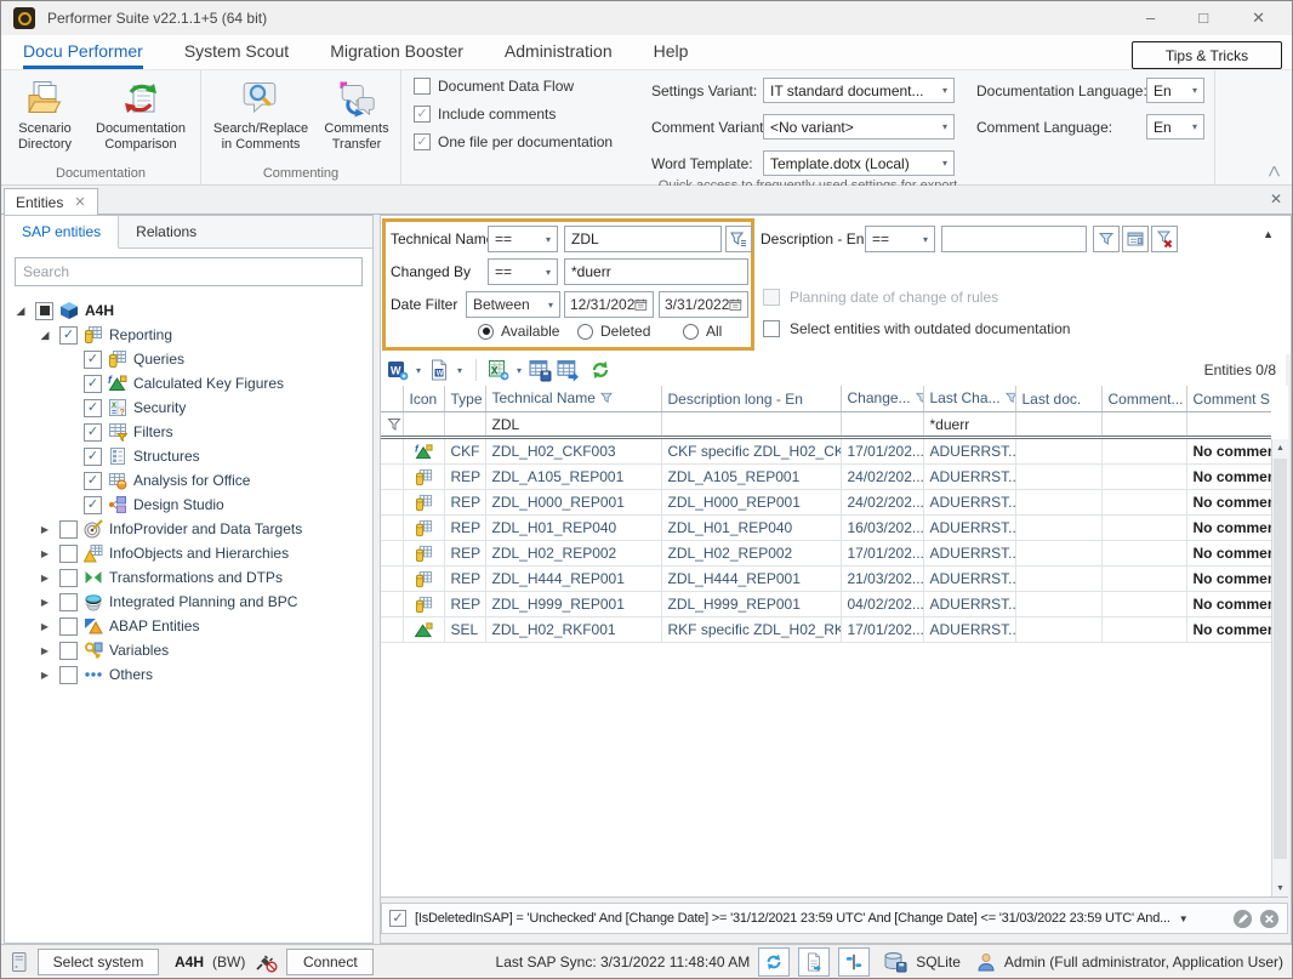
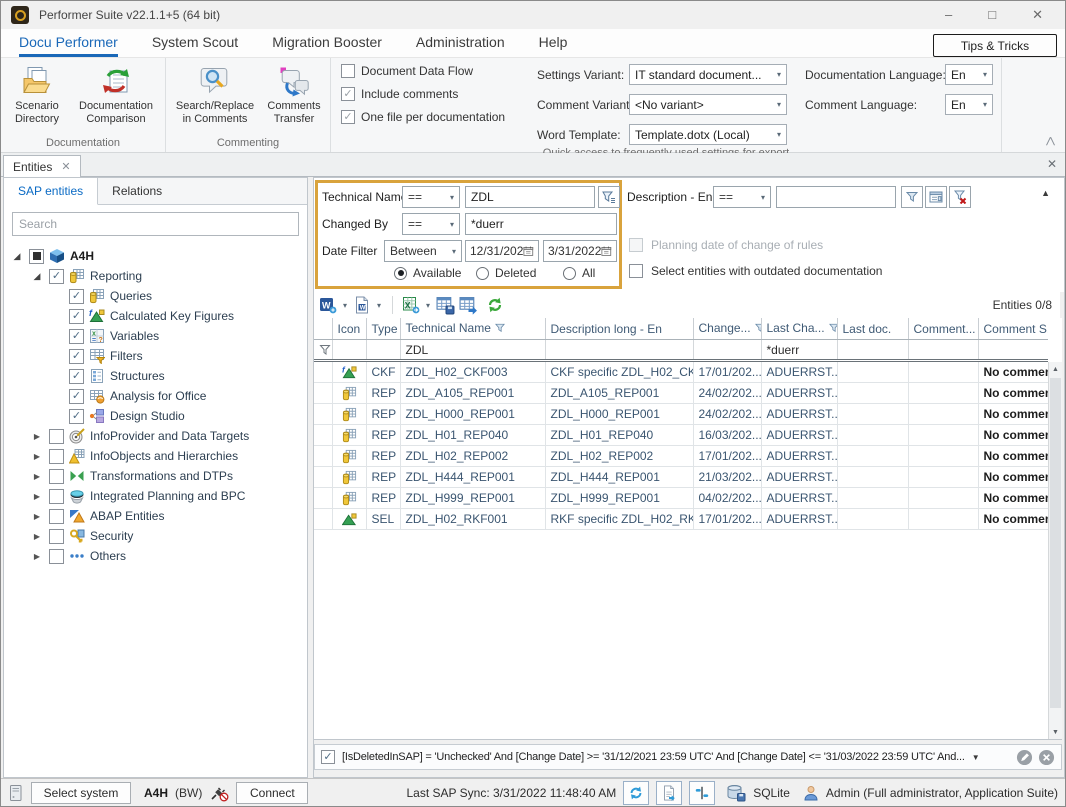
  Performer Suite v22.1.1+5 (64 bit)
  –
  □
  ✕
  Docu Performer
  System Scout
  Migration Booster
  Administration
  Help
  Tips & Tricks
  Scenario
  Directory
  Documentation
  Comparison
  Documentation
  Search/Replace
  in Comments
  Comments
  Transfer
  Commenting
  Document Data Flow
  Include comments
  One file per documentation
  Settings Variant:
  IT standard document...
  ▾
  Comment Variant
  <No variant>
  ▾
  Word Template:
  Template.dotx (Local)
  ▾
  Documentation Language
  En
  ▾
  Comment Language:
  En
  ▾
  ⋀
  Entities
  ✕
  ✕
  SAP entities
  Relations
  Search
  ◢
  A4H
  ◢
  Reporting
  Queries
  Calculated Key Figures
- Security
+ Variables
  Filters
  Structures
  Analysis for Office
  Design Studio
  ▶
  InfoProvider and Data Targets
  ▶
  InfoObjects and Hierarchies
  ▶
  Transformations and DTPs
  ▶
  Integrated Planning and BPC
  ▶
  ABAP Entities
  ▶
- Variables
+ Security
  ▶
  Others
  Technical Nam
  ==
  ▾
  ZDL
  Changed By
  ==
  ▾
  *duerr
  Date Filter
  Between
  ▾
  12/31/202
  3/31/2022
  Available
  Deleted
  All
  Description - En
  ==
  ▾
  ▲
  Planning date of change of rules
  Select entities with outdated documentation
  ▾
  ▾
  ▾
  Entities 0/8
  	Icon	Type	Technical Name	Description long - En	Change...	Last Cha...	Last doc.	Comment...	Comment S
  			ZDL			*duerr
  		CKF	ZDL_H02_CKF003	CKF specific ZDL_H02_CK	17/01/202...	ADUERRST..			No comme
  		REP	ZDL_A105_REP001	ZDL_A105_REP001	24/02/202...	ADUERRST..			No comme
  		REP	ZDL_H000_REP001	ZDL_H000_REP001	24/02/202...	ADUERRST..			No comme
  		REP	ZDL_H01_REP040	ZDL_H01_REP040	16/03/202...	ADUERRST..			No comme
  		REP	ZDL_H02_REP002	ZDL_H02_REP002	17/01/202...	ADUERRST..			No comme
  		REP	ZDL_H444_REP001	ZDL_H444_REP001	21/03/202...	ADUERRST..			No comme
  		REP	ZDL_H999_REP001	ZDL_H999_REP001	04/02/202...	ADUERRST..			No comme
  		SEL	ZDL_H02_RKF001	RKF specific ZDL_H02_RK	17/01/202...	ADUERRST..			No comme
  [IsDeletedInSAP] = 'Unchecked' And [Change Date] >= '31/12/2021 23:59 UTC' And [Change Date] <= '31/03/2022 23:59 UTC' And...
  ▼
  Select system
  A4H
  (BW)
  Connect
  Last SAP Sync: 3/31/2022 11:48:40 AM
  SQLite
- Admin (Full administrator, Application User)
+ Admin (Full administrator, Application Suite)
